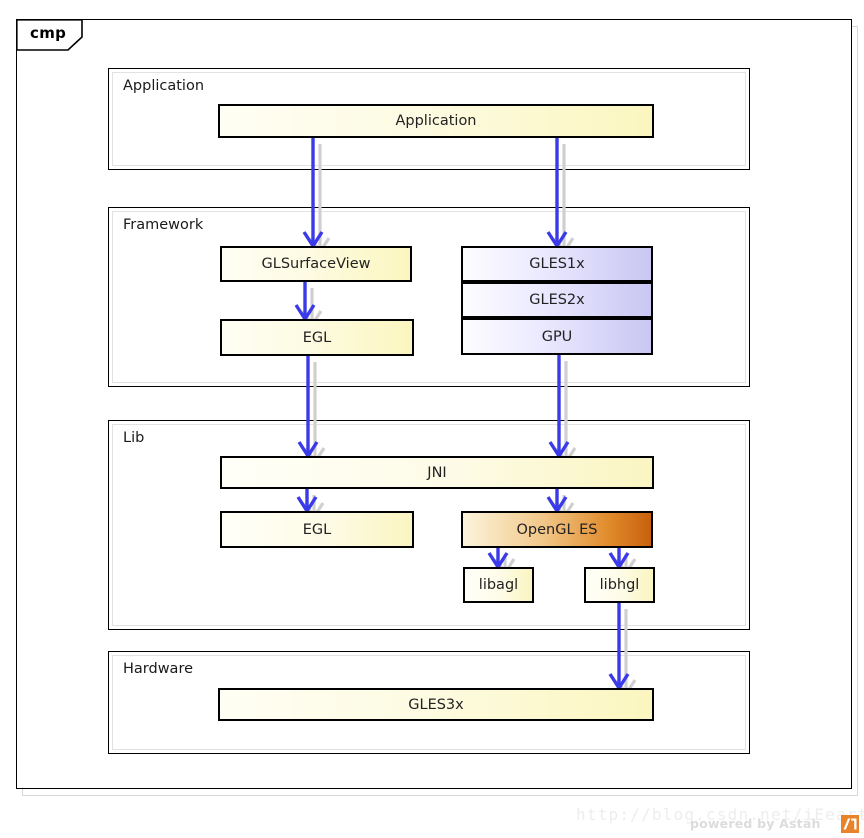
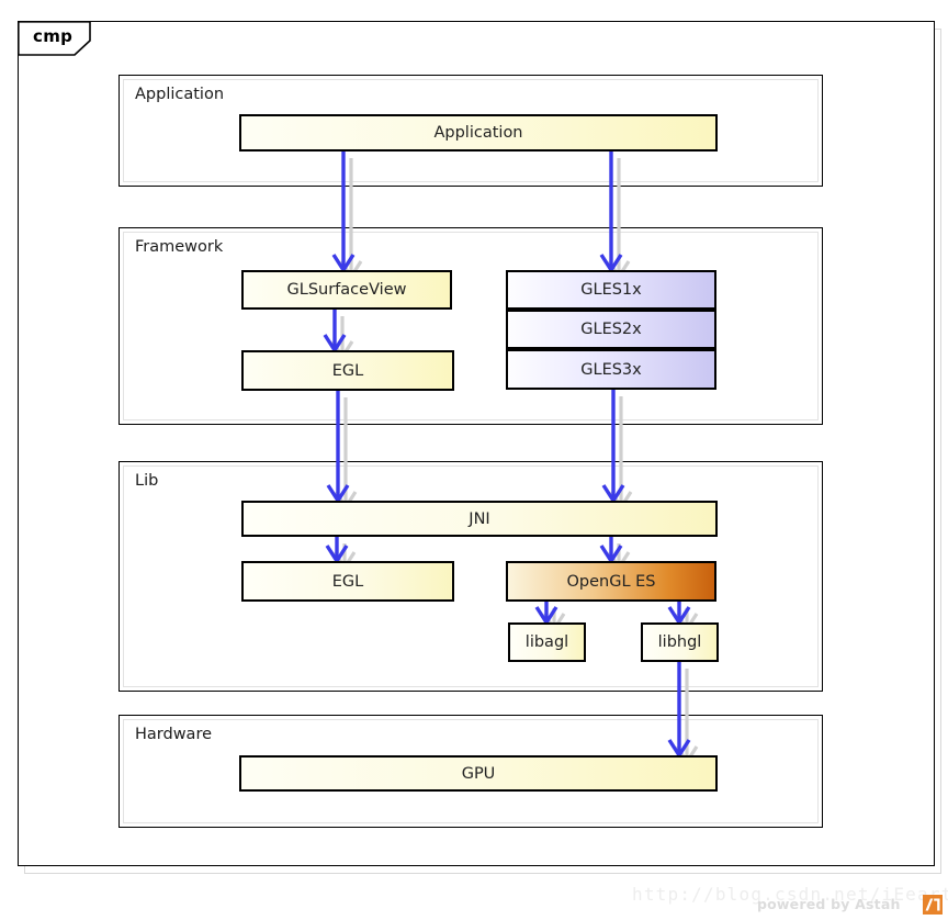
  cmp
  Application
  Framework
  Lib
  Hardware
  Application
  GLSurfaceView
  EGL
  GLES1x
  GLES2x
- GPU
+ GLES3x
  JNI
  EGL
  OpenGL ES
  libagl
  libhgl
- GLES3x
+ GPU
  http://blog.csdn.net/iEeart
  powered by Astah
